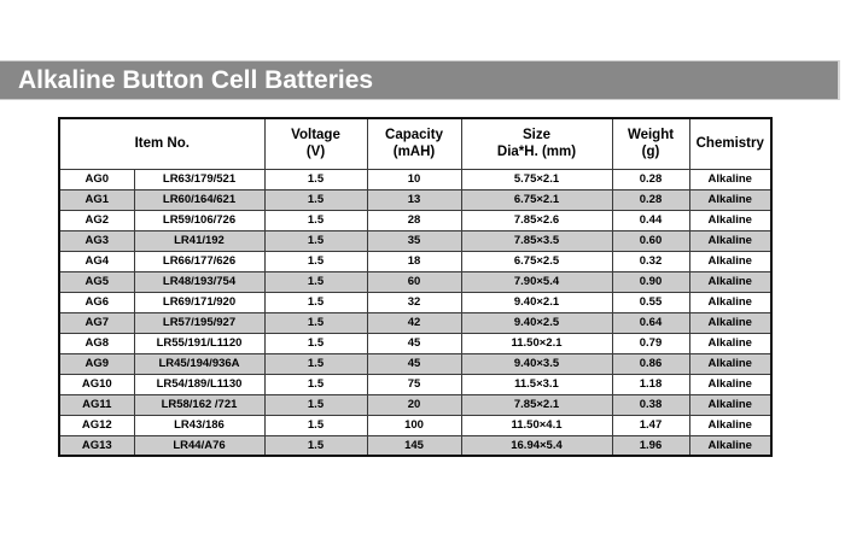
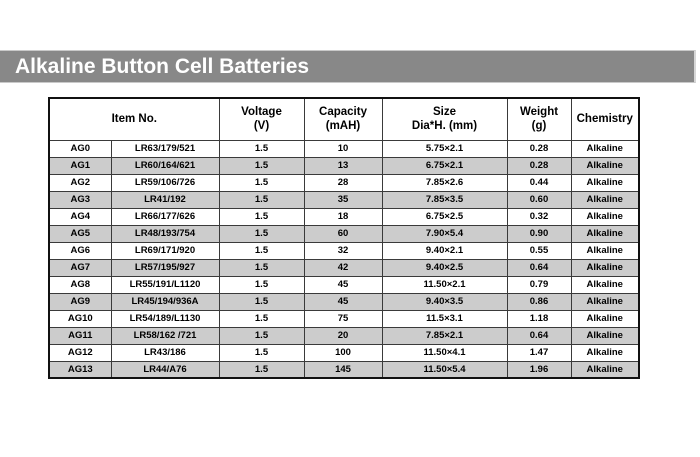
  Alkaline Button Cell Batteries
  Item No.	Voltage (V)	Capacity (mAH)	Size Dia*H. (mm)	Weight (g)	Chemistry
  AG0	LR63/179/521	1.5	10	5.75×2.1	0.28	Alkaline
  AG1	LR60/164/621	1.5	13	6.75×2.1	0.28	Alkaline
  AG2	LR59/106/726	1.5	28	7.85×2.6	0.44	Alkaline
  AG3	LR41/192	1.5	35	7.85×3.5	0.60	Alkaline
  AG4	LR66/177/626	1.5	18	6.75×2.5	0.32	Alkaline
  AG5	LR48/193/754	1.5	60	7.90×5.4	0.90	Alkaline
  AG6	LR69/171/920	1.5	32	9.40×2.1	0.55	Alkaline
  AG7	LR57/195/927	1.5	42	9.40×2.5	0.64	Alkaline
  AG8	LR55/191/L1120	1.5	45	11.50×2.1	0.79	Alkaline
  AG9	LR45/194/936A	1.5	45	9.40×3.5	0.86	Alkaline
  AG10	LR54/189/L1130	1.5	75	11.5×3.1	1.18	Alkaline
- AG11	LR58/162 /721	1.5	20	7.85×2.1	0.38	Alkaline
+ AG11	LR58/162 /721	1.5	20	7.85×2.1	0.64	Alkaline
  AG12	LR43/186	1.5	100	11.50×4.1	1.47	Alkaline
- AG13	LR44/A76	1.5	145	16.94×5.4	1.96	Alkaline
+ AG13	LR44/A76	1.5	145	11.50×5.4	1.96	Alkaline
